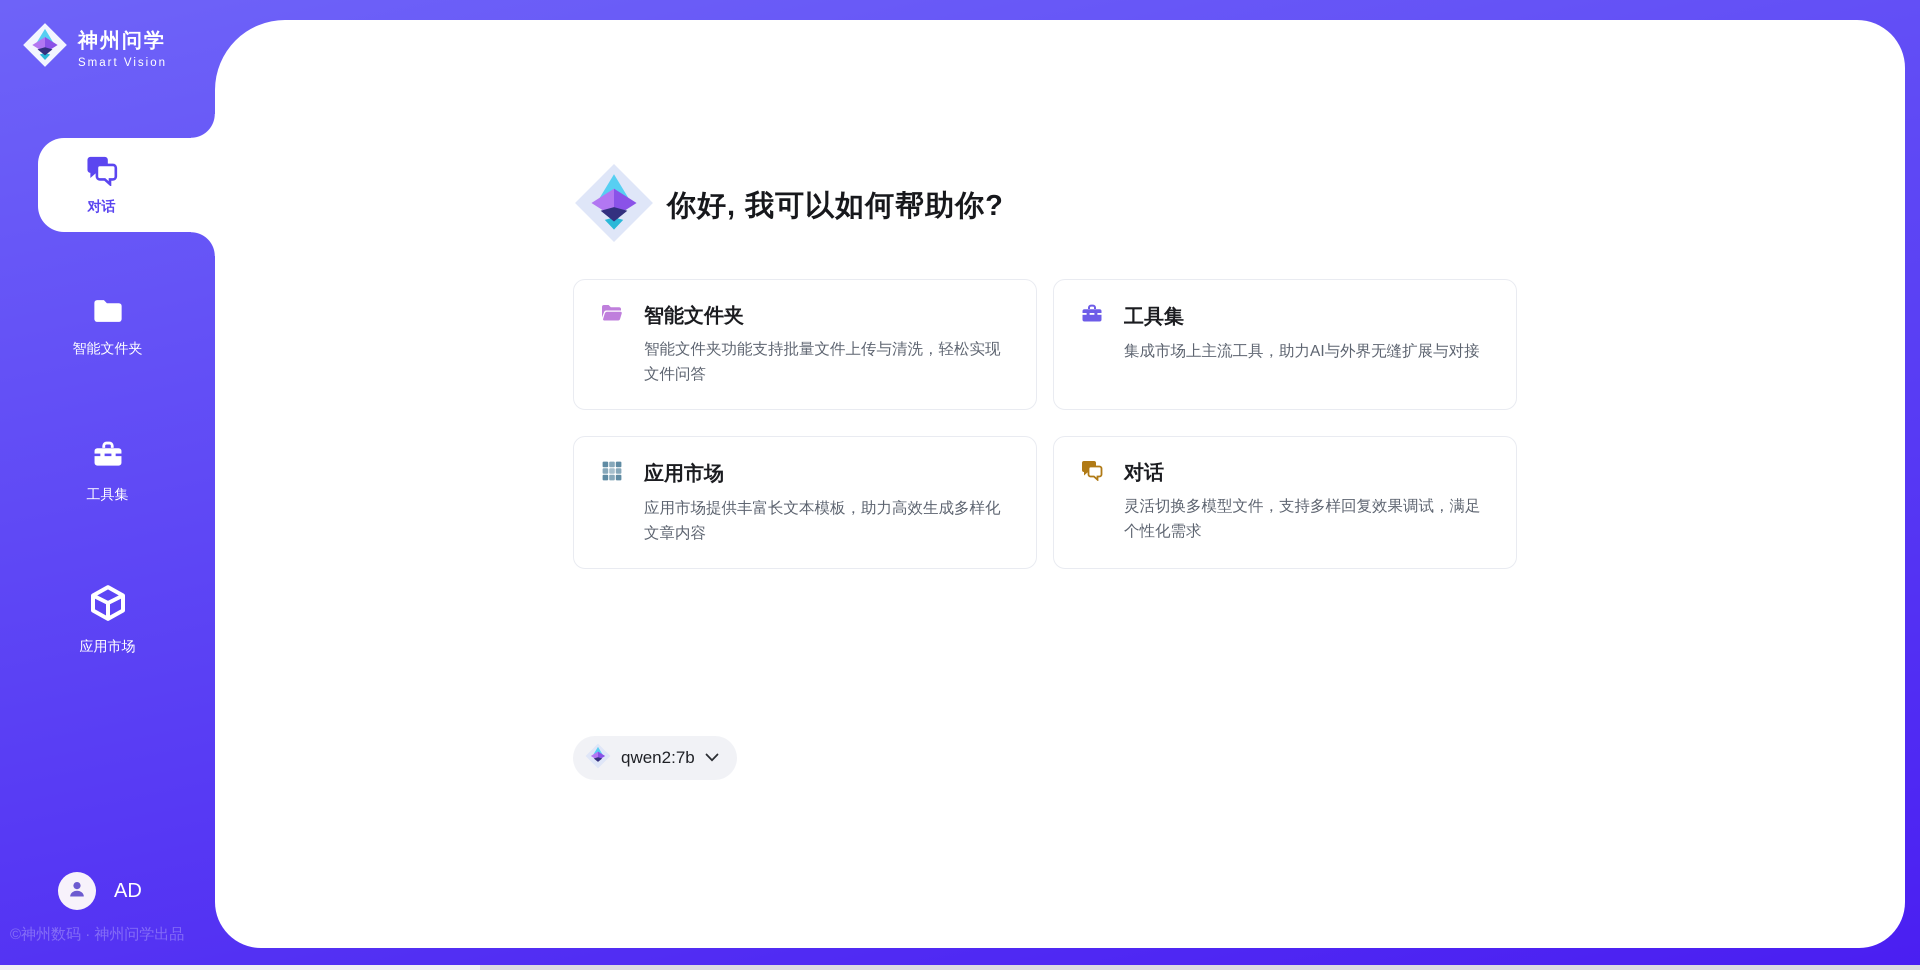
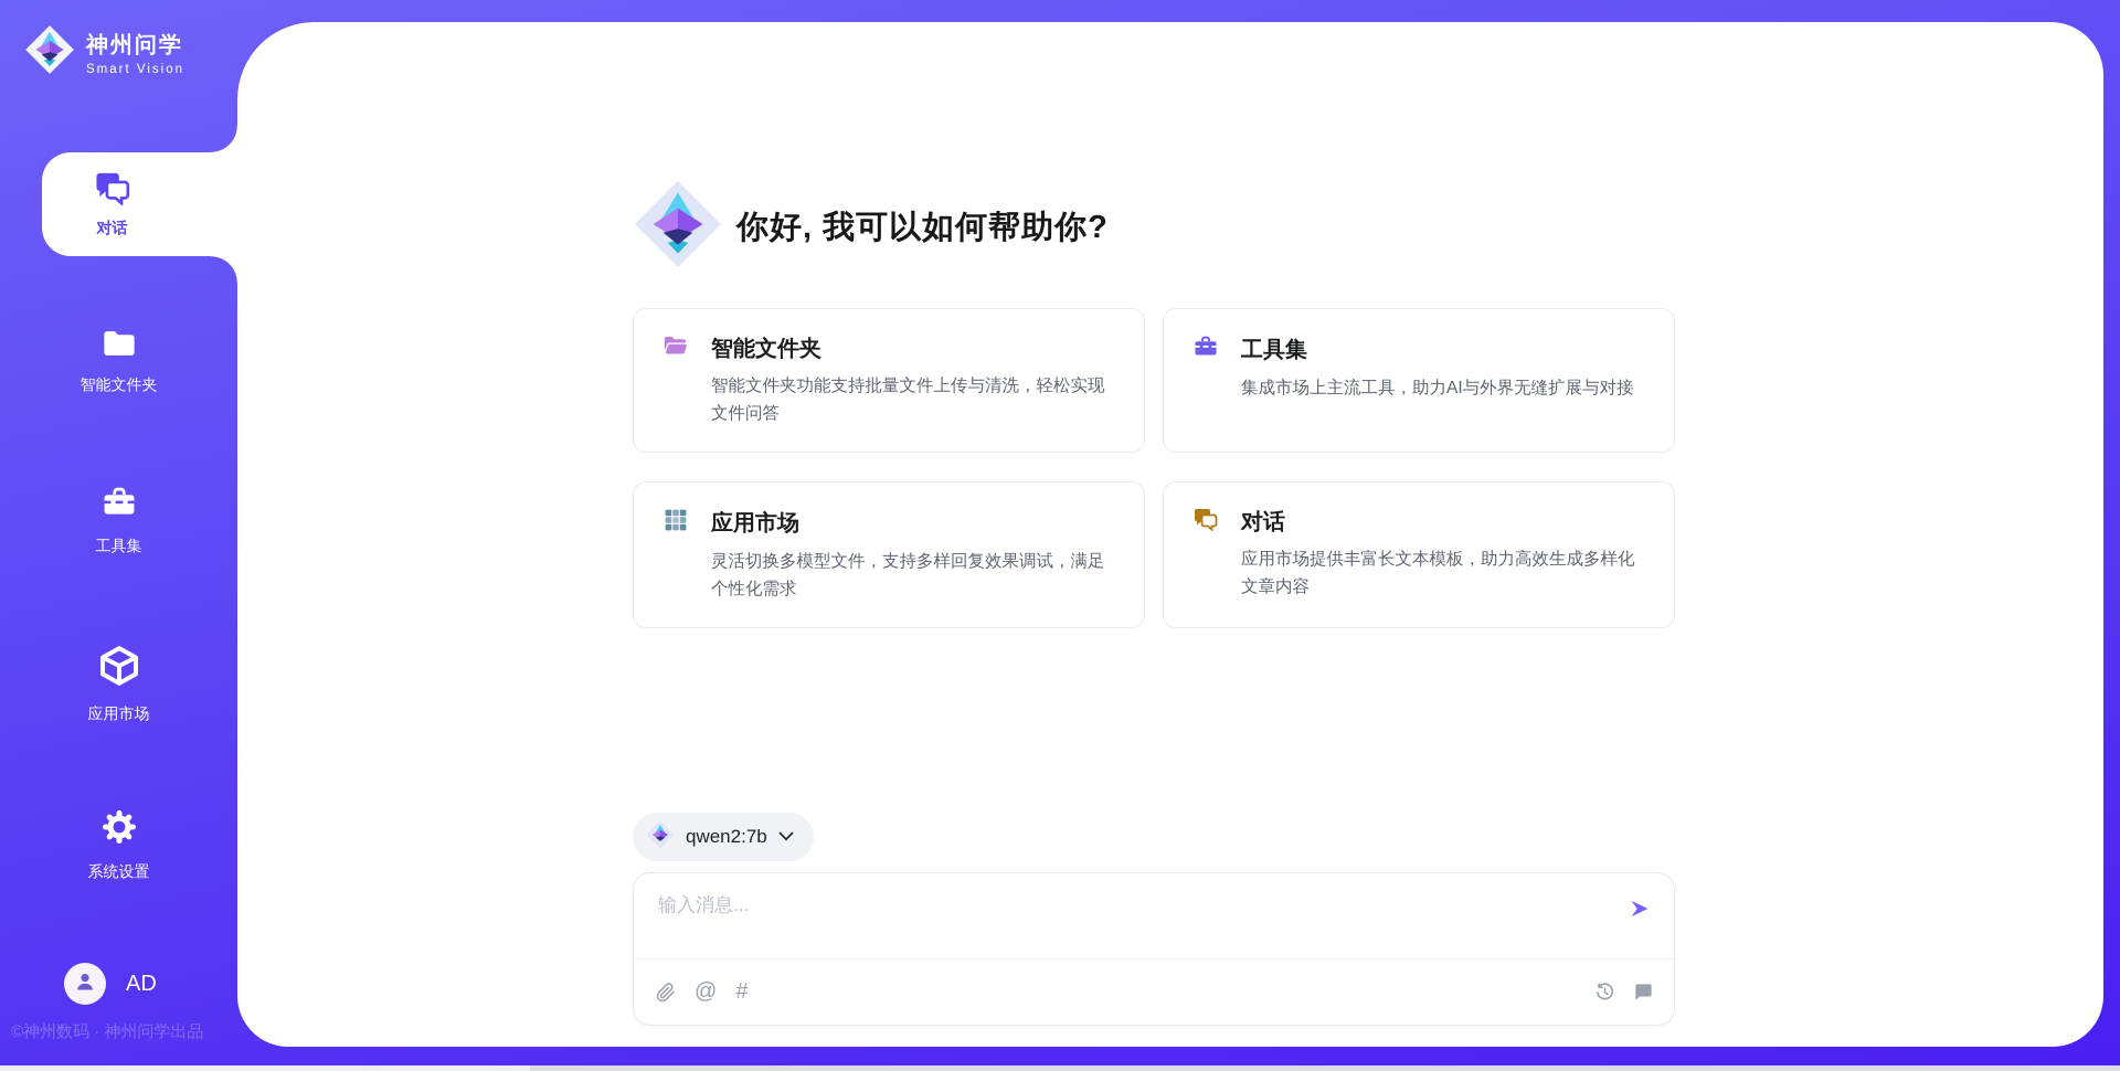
  神州问学
  Smart Vision
  对话
  智能文件夹
  工具集
  应用市场
+ 系统设置
  AD
  ©神州数码 · 神州问学出品
  你好, 我可以如何帮助你?
  智能文件夹
  智能文件夹功能支持批量文件上传与清洗，轻松实现文件问答
  工具集
  集成市场上主流工具，助力AI与外界无缝扩展与对接
  应用市场
- 应用市场提供丰富长文本模板，助力高效生成多样化文章内容
+ 灵活切换多模型文件，支持多样回复效果调试，满足个性化需求
  对话
- 灵活切换多模型文件，支持多样回复效果调试，满足个性化需求
+ 应用市场提供丰富长文本模板，助力高效生成多样化文章内容
  qwen2:7b
+ 输入消息...
+ @
+ #
